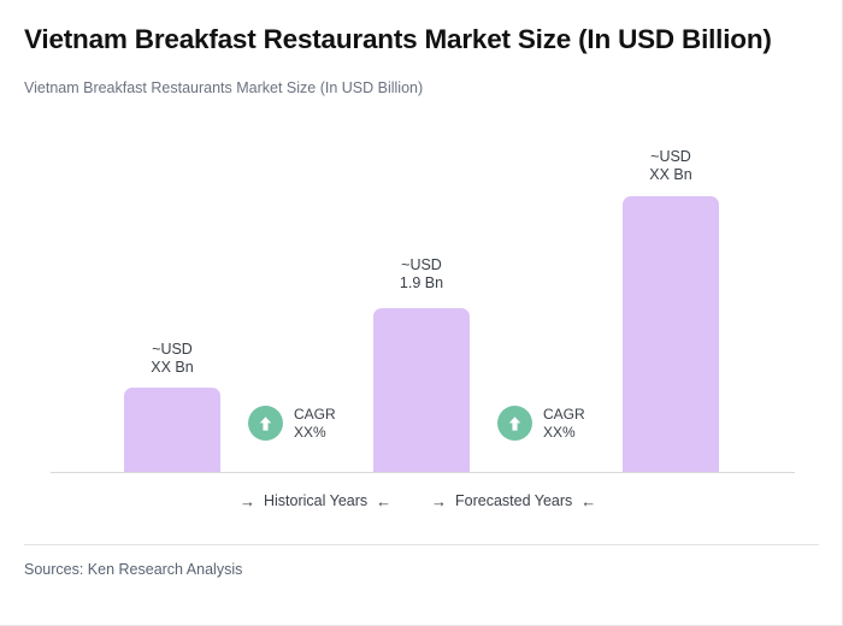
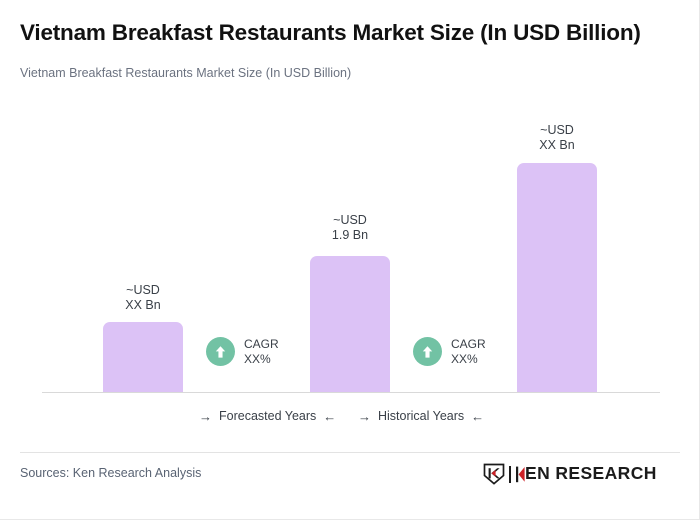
  Vietnam Breakfast Restaurants Market Size (In USD Billion)
  Vietnam Breakfast Restaurants Market Size (In USD Billion)
  ~USD
  XX Bn
  ~USD
  1.9 Bn
  ~USD
  XX Bn
  CAGR
  XX%
  CAGR
  XX%
  →
- Historical Years
+ Forecasted Years
  ←
  →
- Forecasted Years
+ Historical Years
  ←
  Sources: Ken Research Analysis
+ EN RESEARCH
